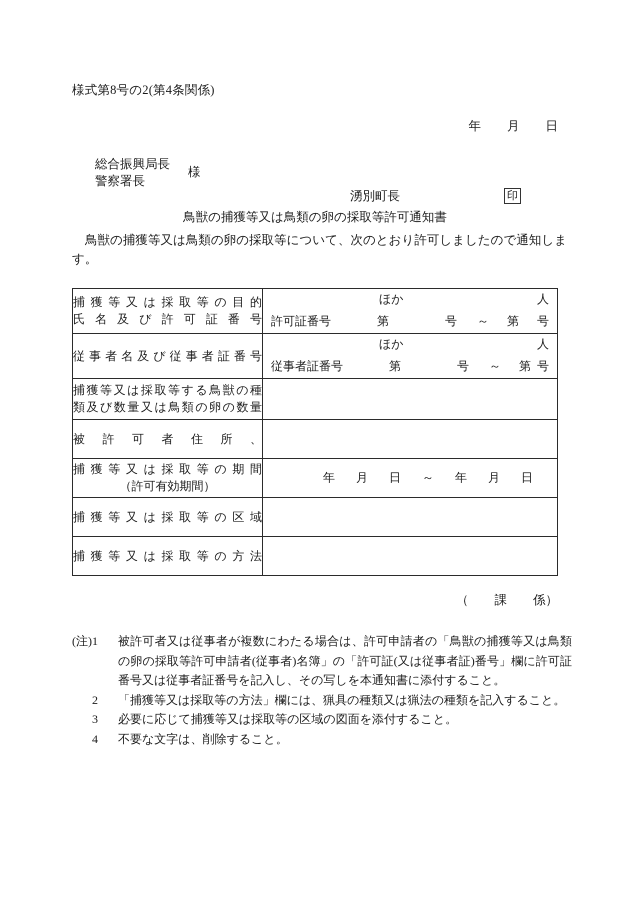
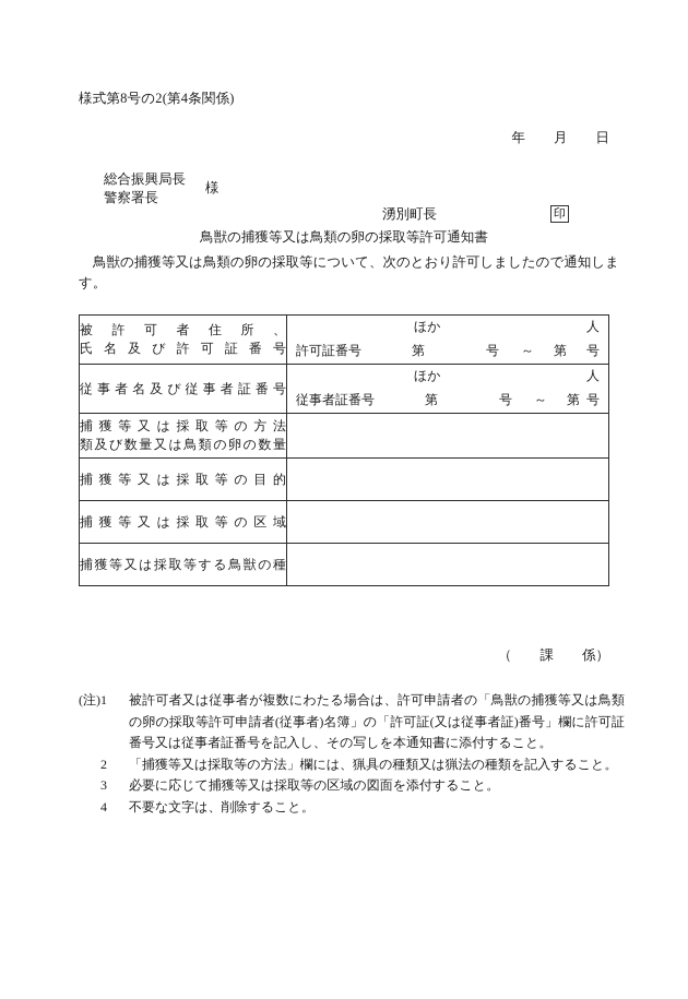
  様式第8号の2(第4条関係)
  年 月 日
  総合振興局長
  警察署長 様
  湧別町長
  印
  鳥獣の捕獲等又は鳥類の卵の採取等許可通知書
  鳥獣の捕獲等又は鳥類の卵の採取等について、次のとおり許可しましたので通知します。
- 捕獲等又は採取等の目的 氏名及び許可証番号	ほか 人 許可証番号 第 号 ～ 第 号
+ 被許可者住所、 氏名及び許可証番号	ほか 人 許可証番号 第 号 ～ 第 号
  従事者名及び従事者証番号	ほか 人 従事者証番号 第 号 ～ 第 号
- 捕獲等又は採取等する鳥獣の種 類及び数量又は鳥類の卵の数量
+ 捕獲等又は採取等の方法 類及び数量又は鳥類の卵の数量
- 被許可者住所、
+ 捕獲等又は採取等の目的
- 捕獲等又は採取等の期間 （許可有効期間）	年 月 日 ～ 年 月 日
  捕獲等又は採取等の区域
- 捕獲等又は採取等の方法
+ 捕獲等又は採取等する鳥獣の種
  （ 課 係）
  (注)1
  被許可者又は従事者が複数にわたる場合は、許可申請者の「鳥獣の捕獲等又は鳥類の卵の採取等許可申請者(従事者)名簿」の「許可証(又は従事者証)番号」欄に許可証番号又は従事者証番号を記入し、その写しを本通知書に添付すること。
  2
  「捕獲等又は採取等の方法」欄には、猟具の種類又は猟法の種類を記入すること。
  3
  必要に応じて捕獲等又は採取等の区域の図面を添付すること。
  4
  不要な文字は、削除すること。
